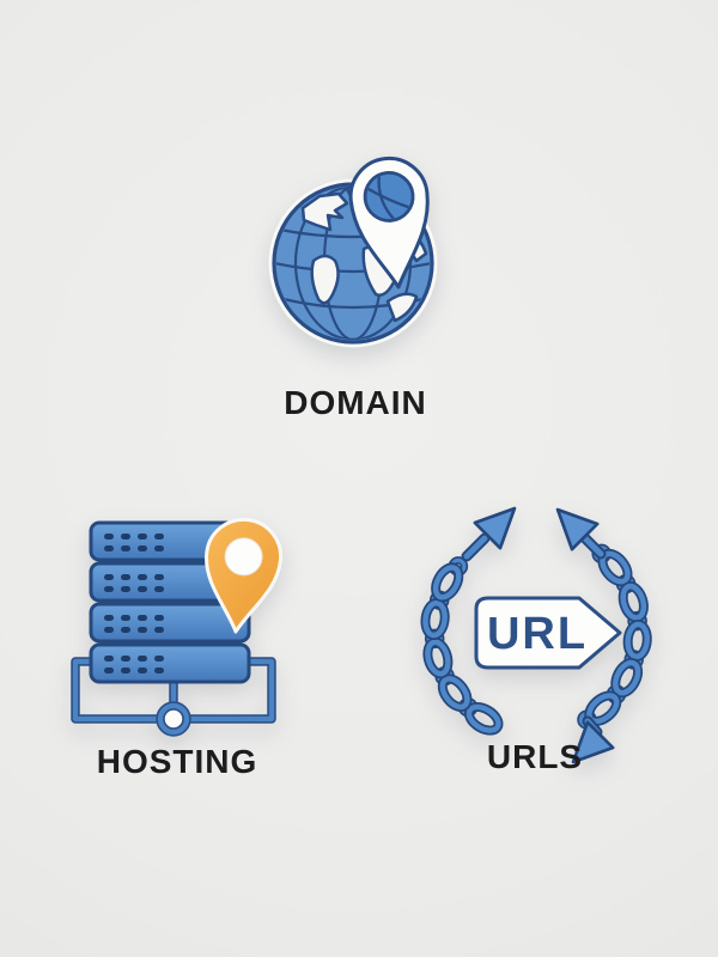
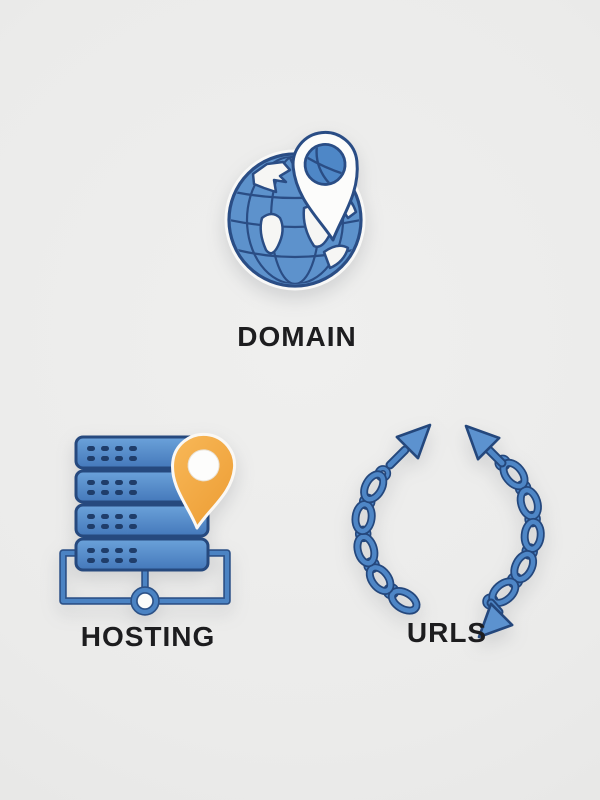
  DOMAIN
  HOSTING
- URL
  URLS
